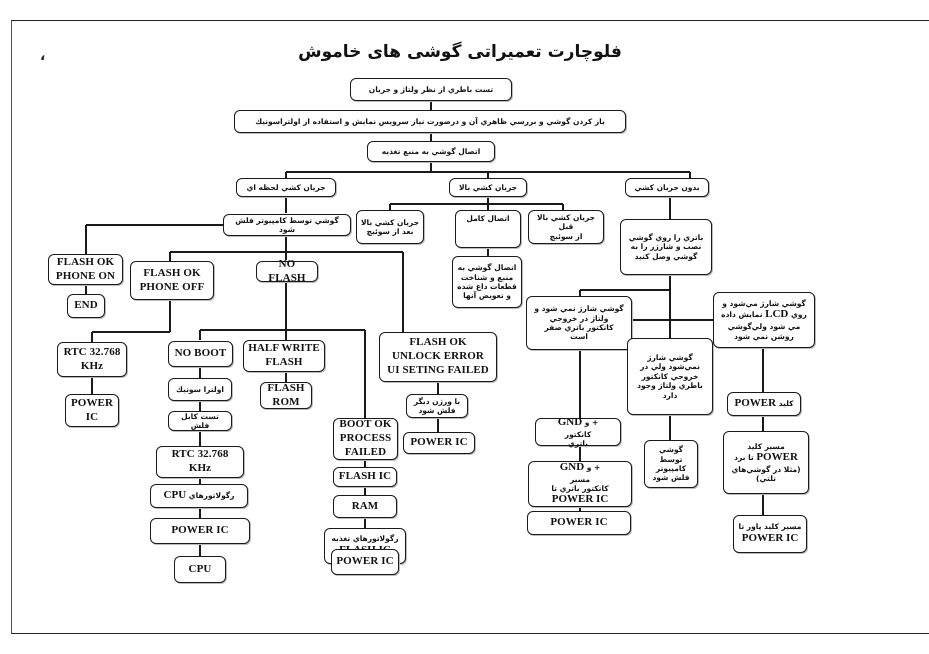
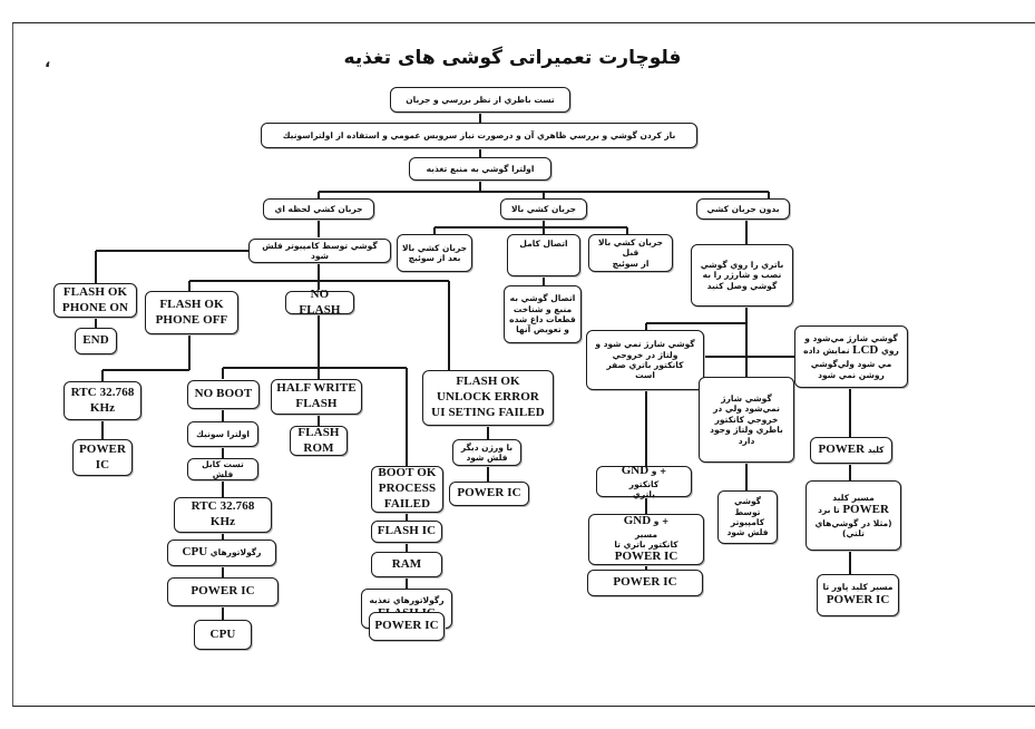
  ،
- فلوچارت تعميراتی گوشی های خاموش
+ فلوچارت تعميراتی گوشی های تغذيه
- تست باطري از نظر ولتاژ و جريان
+ تست باطري از نظر بررسي و جريان
- باز كردن گوشي و بررسي ظاهري آن و درصورت نياز سرويس نمايش و استفاده از اولتراسونيك
+ باز كردن گوشي و بررسي ظاهري آن و درصورت نياز سرويس عمومي و استفاده از اولتراسونيك
- اتصال گوشي به منبع تغذيه
+ اولترا گوشي به منبع تغذيه
  جريان كشي لحظه اي
  جريان كشي بالا
  بدون جريان كشي
  گوشي توسط كامپيوتر فلش شود
  FLASH OK
  PHONE ON
  END
  FLASH OK
  PHONE OFF
  RTC 32.768
  KHz
  POWER
  IC
  NO FLASH
  NO BOOT
  اولترا سونيك
  تست كابل فلش
  RTC 32.768
  KHz
  رگولاتورهاي
  CPU
  POWER IC
  CPU
  HALF WRITE
  FLASH
  FLASH
  ROM
  BOOT OK
  PROCESS
  FAILED
  FLASH IC
  RAM
  رگولاتورهاي تغذيه
  POWER IC
  FLASH OK
  UNLOCK ERROR
  UI SETING FAILED
  با ورژن ديگر
  فلش شود
  POWER IC
  جريان كشي بالا
  بعد از سوئيچ
  اتصال كامل
  اتصال گوشي به
  منبع و شناخت
  قطعات داغ شده
  و تعويض آنها
  جريان كشي بالا قبل
  از سوئيچ
  باتري را روي گوشي
  نصب و شارژر را به
  گوشي وصل كنيد
  گوشي شارژ نمي شود و
  ولتاژ در خروجي
  كانكتور باتري صفر
  است
  + و GND
  كانكتور
  باتري
  + و GND
  مسير
  كانكتور باتري تا
  POWER IC
  POWER IC
  گوشي شارژ
  نمي‌شود ولي در
  خروجي كانكتور
  باطري ولتاژ وجود
  دارد
  گوشي توسط
  كامپيوتر
  فلش شود
  گوشي شارژ مي‌شود و
  روي LCD نمايش داده
  مي شود ولي‌گوشي
  روشن نمي شود
  كليد
  POWER
  مسير كليد
  POWER تا برد
  (مثلا در گوشي‌هاي
  تلتي)
  مسير كليد پاور تا
  POWER IC
